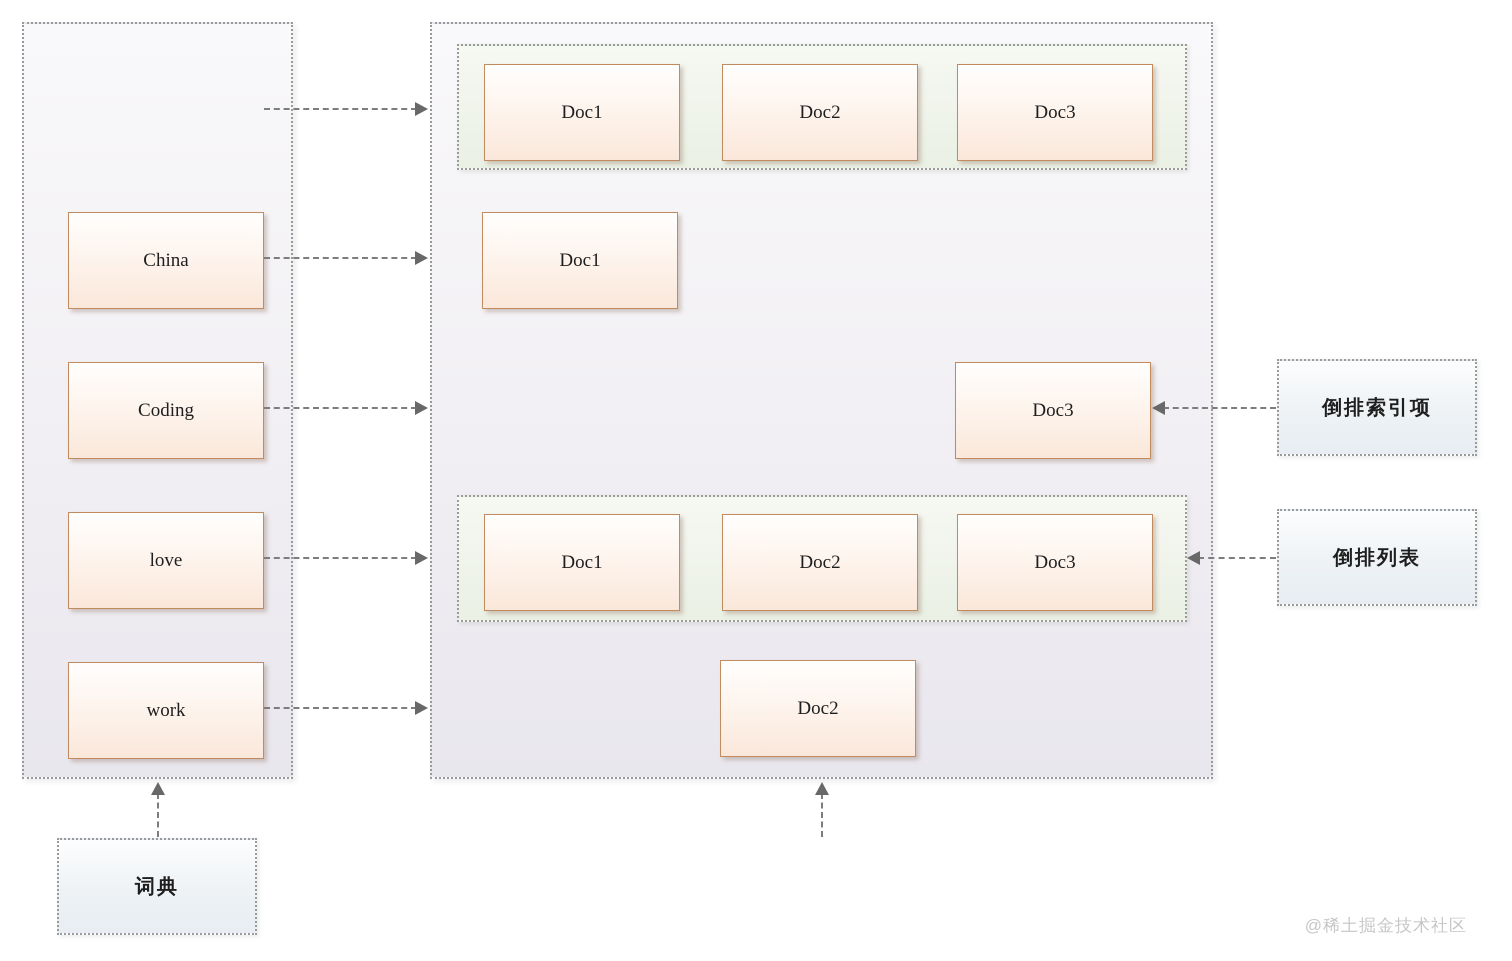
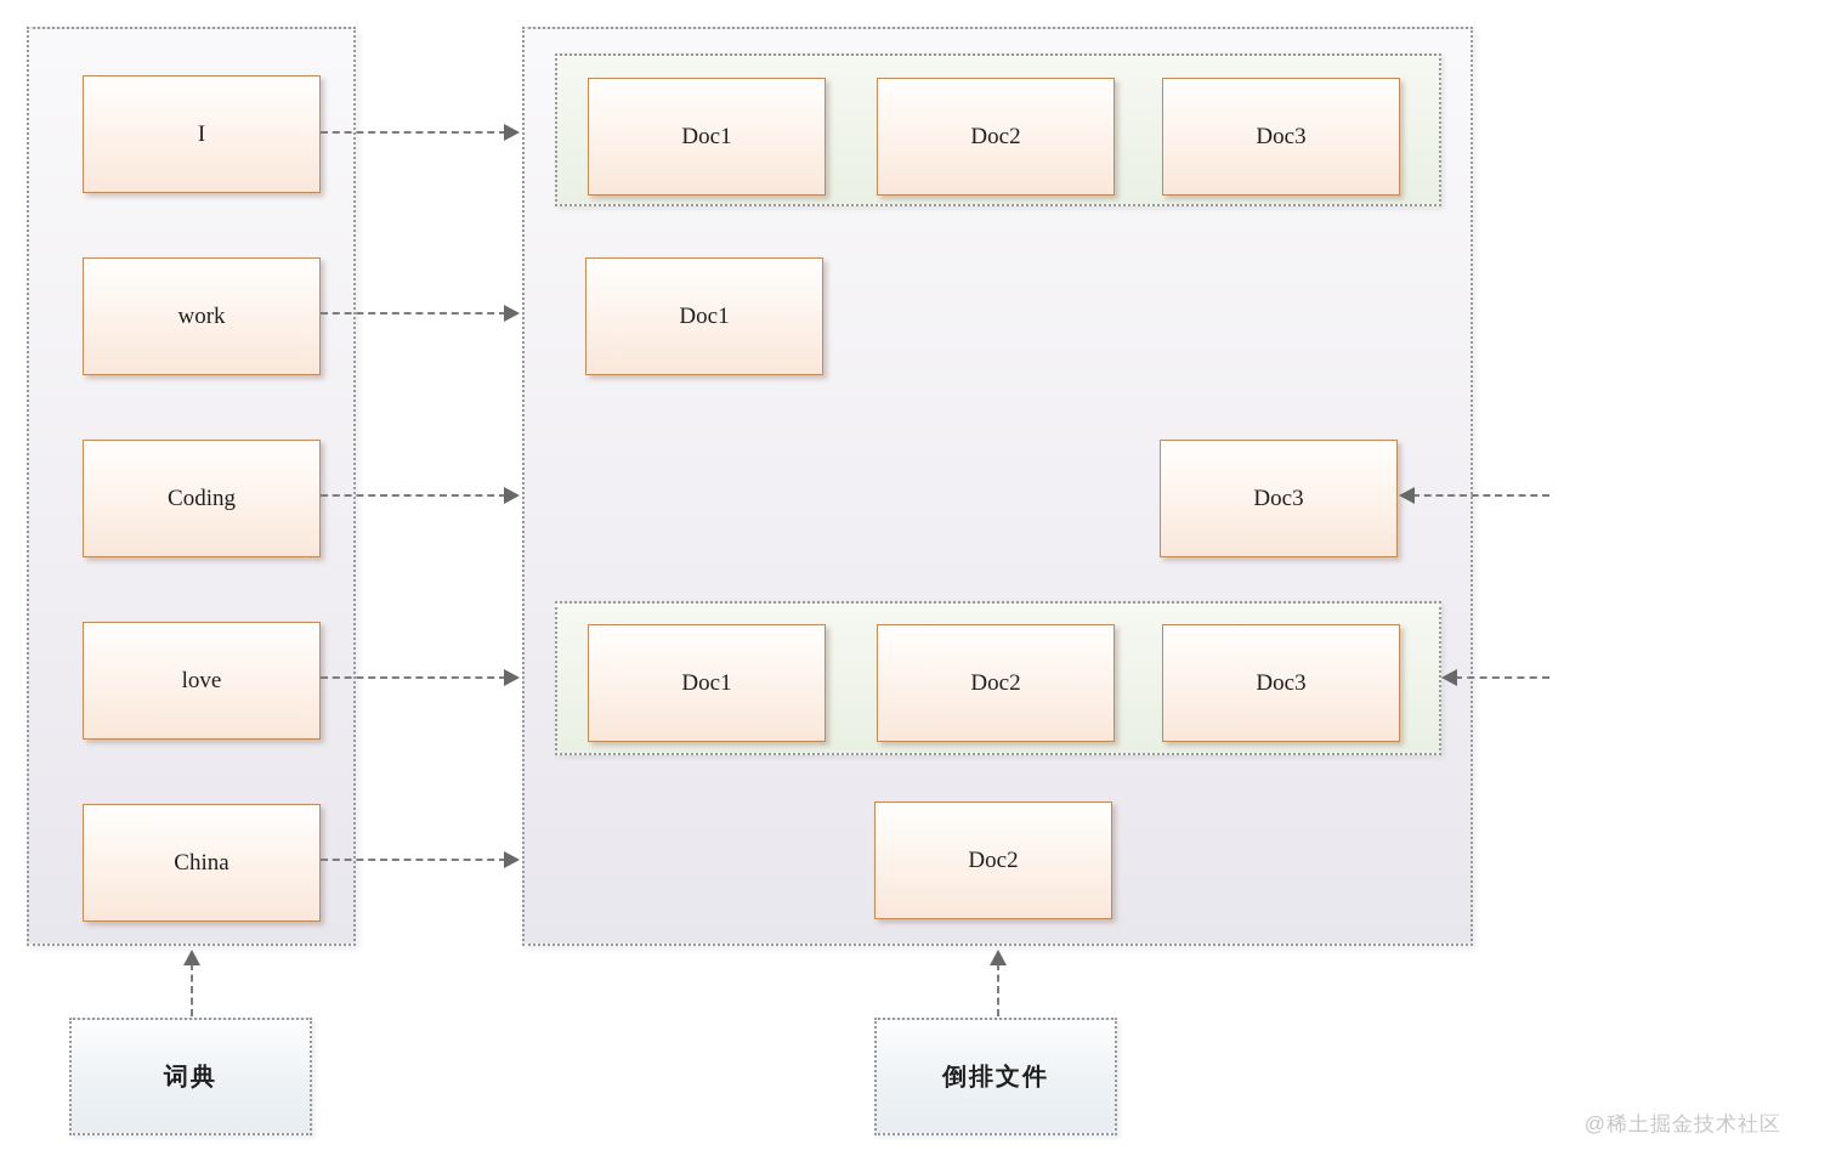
+ I
- China
+ work
  Coding
  love
- work
+ China
  Doc1
  Doc2
  Doc3
  Doc1
  Doc3
  Doc1
  Doc2
  Doc3
  Doc2
- 倒排索引项
- 倒排列表
  词典
+ 倒排文件
  @稀土掘金技术社区
